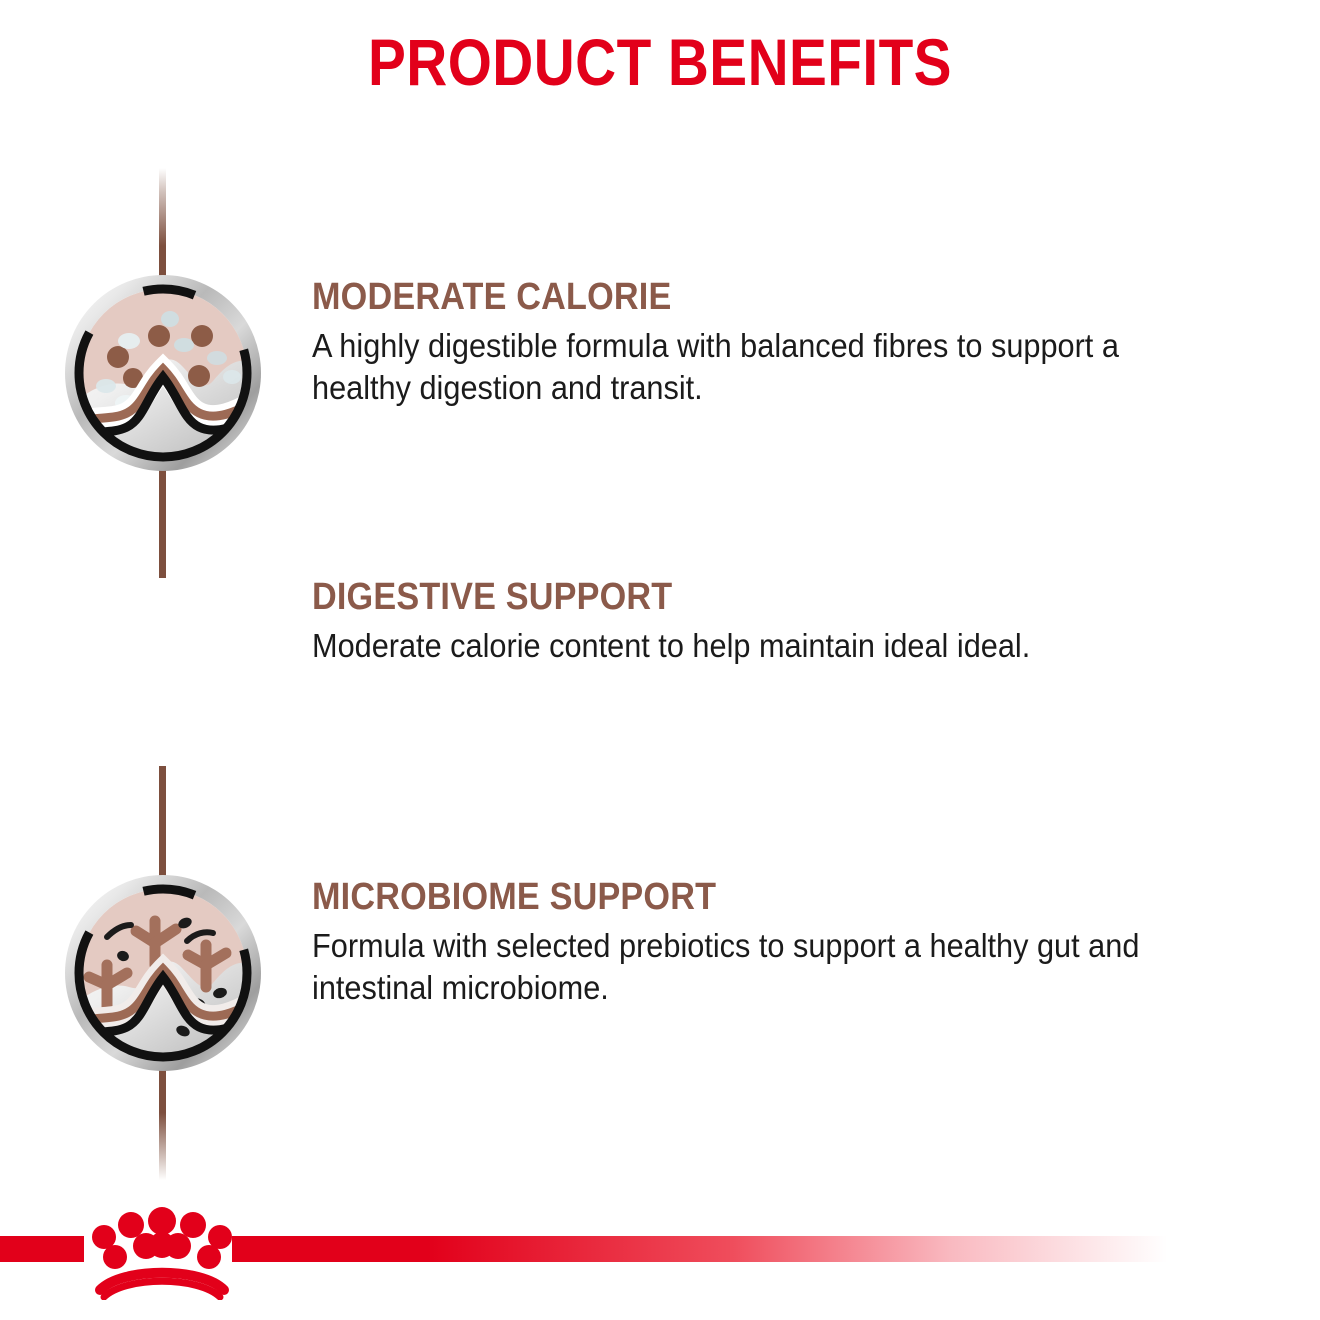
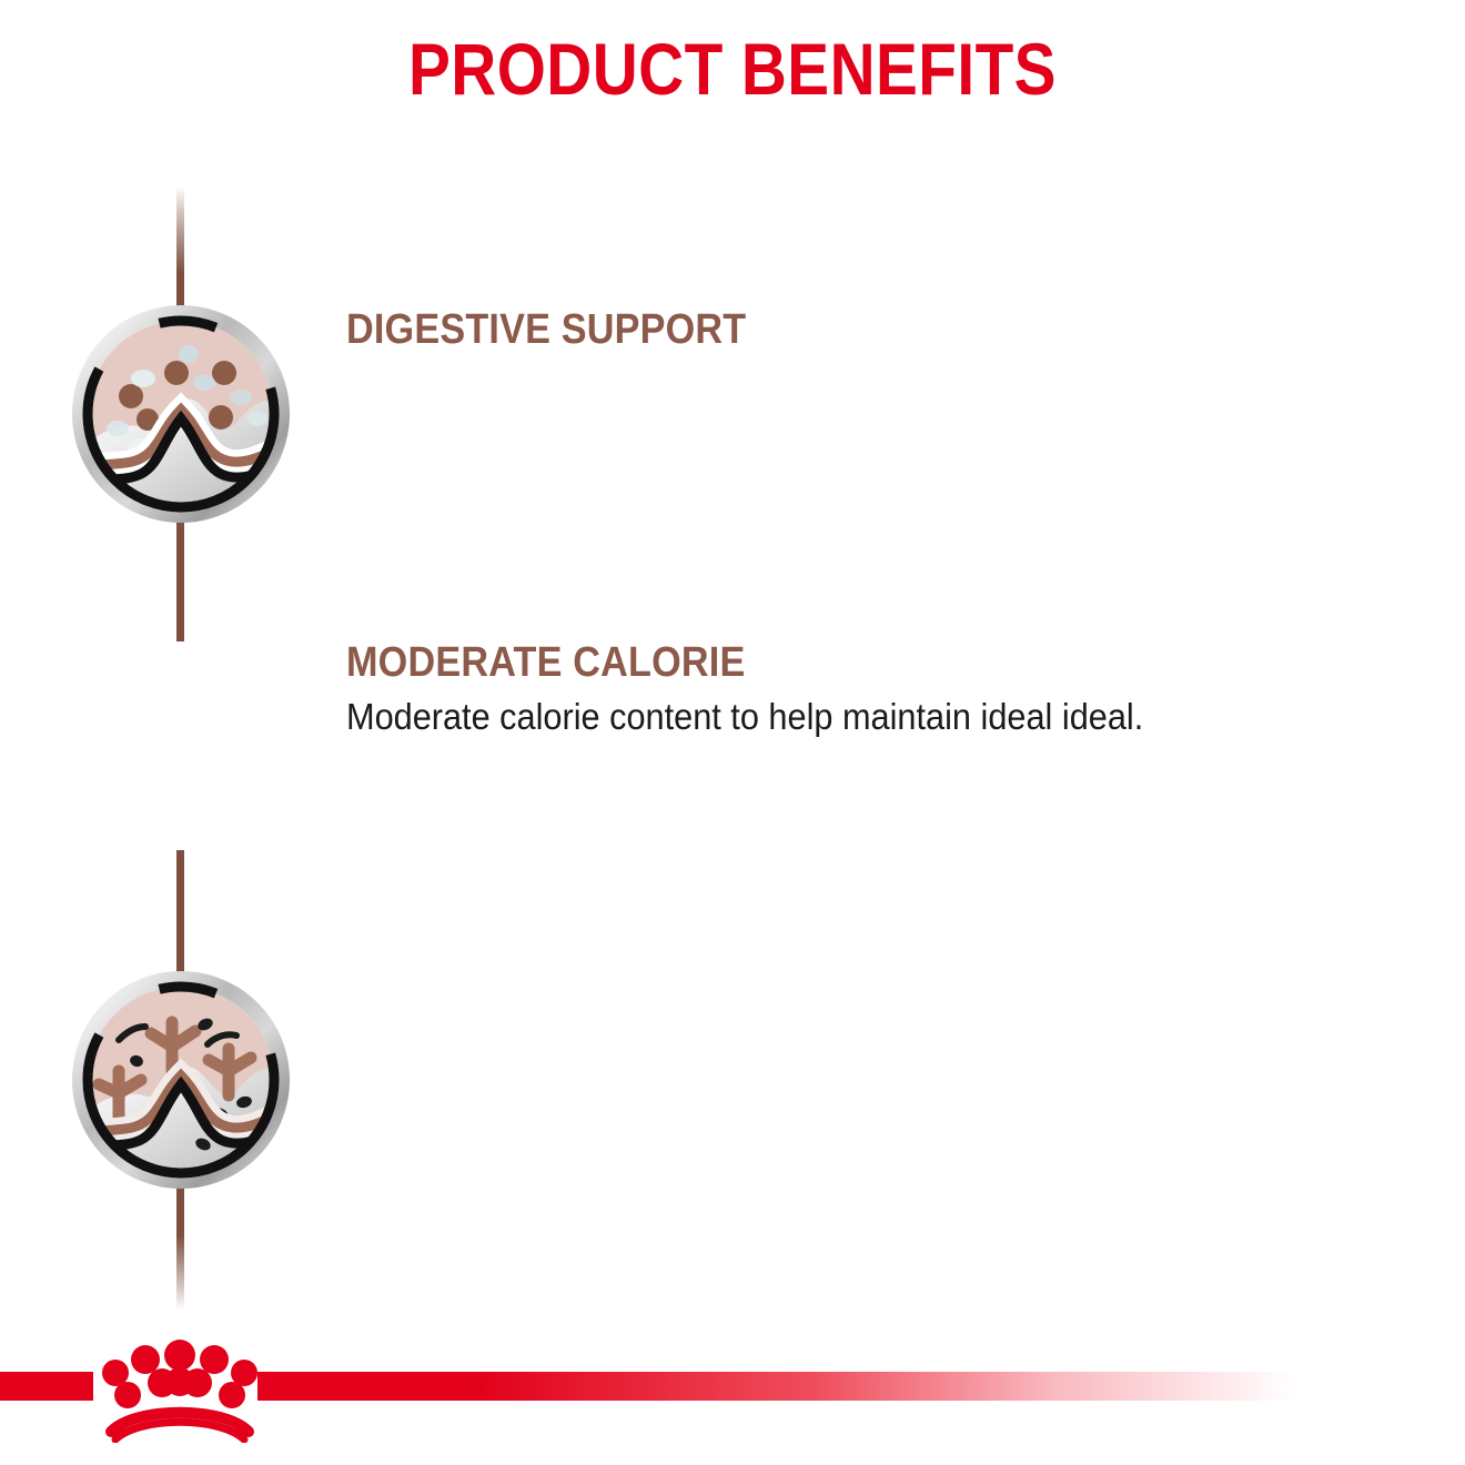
  PRODUCT BENEFITS
- MODERATE CALORIE
+ DIGESTIVE SUPPORT
- A highly digestible formula with balanced fibres to support a healthy digestion and transit.
- DIGESTIVE SUPPORT
+ MODERATE CALORIE
  Moderate calorie content to help maintain ideal ideal.
- MICROBIOME SUPPORT
- Formula with selected prebiotics to support a healthy gut and intestinal microbiome.
